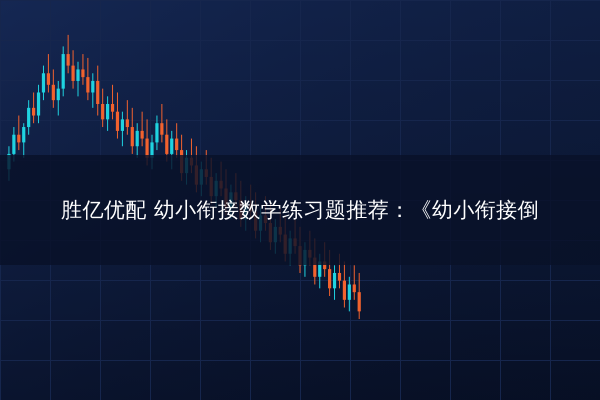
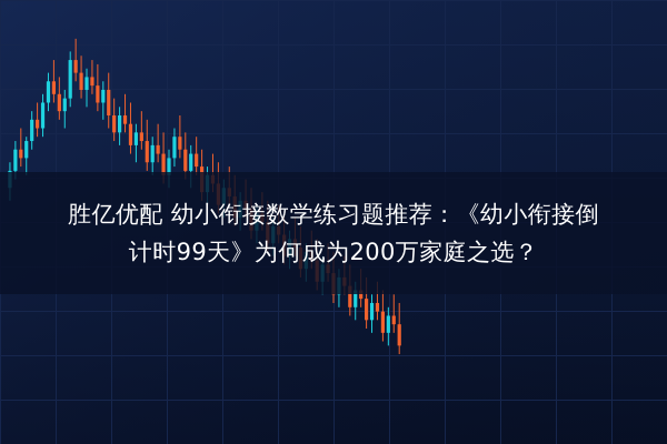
  胜亿优配 幼小衔接数学练习题推荐：《幼小衔接倒
+ 计时99天》为何成为200万家庭之选？
